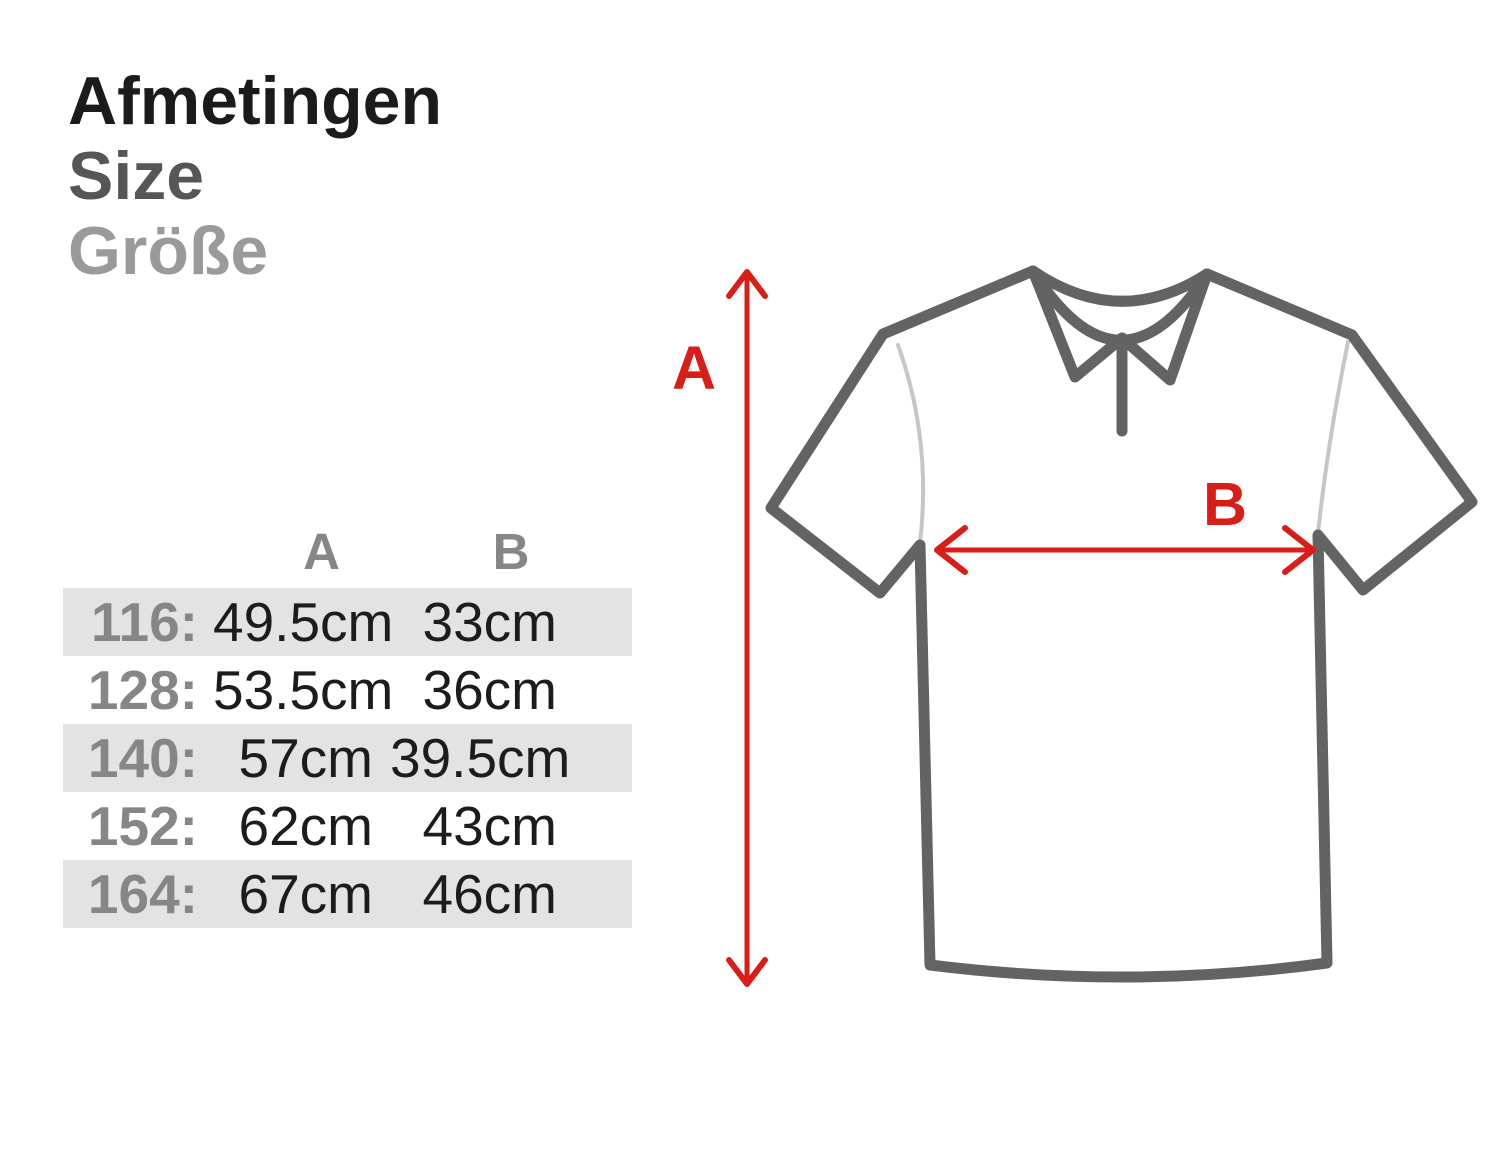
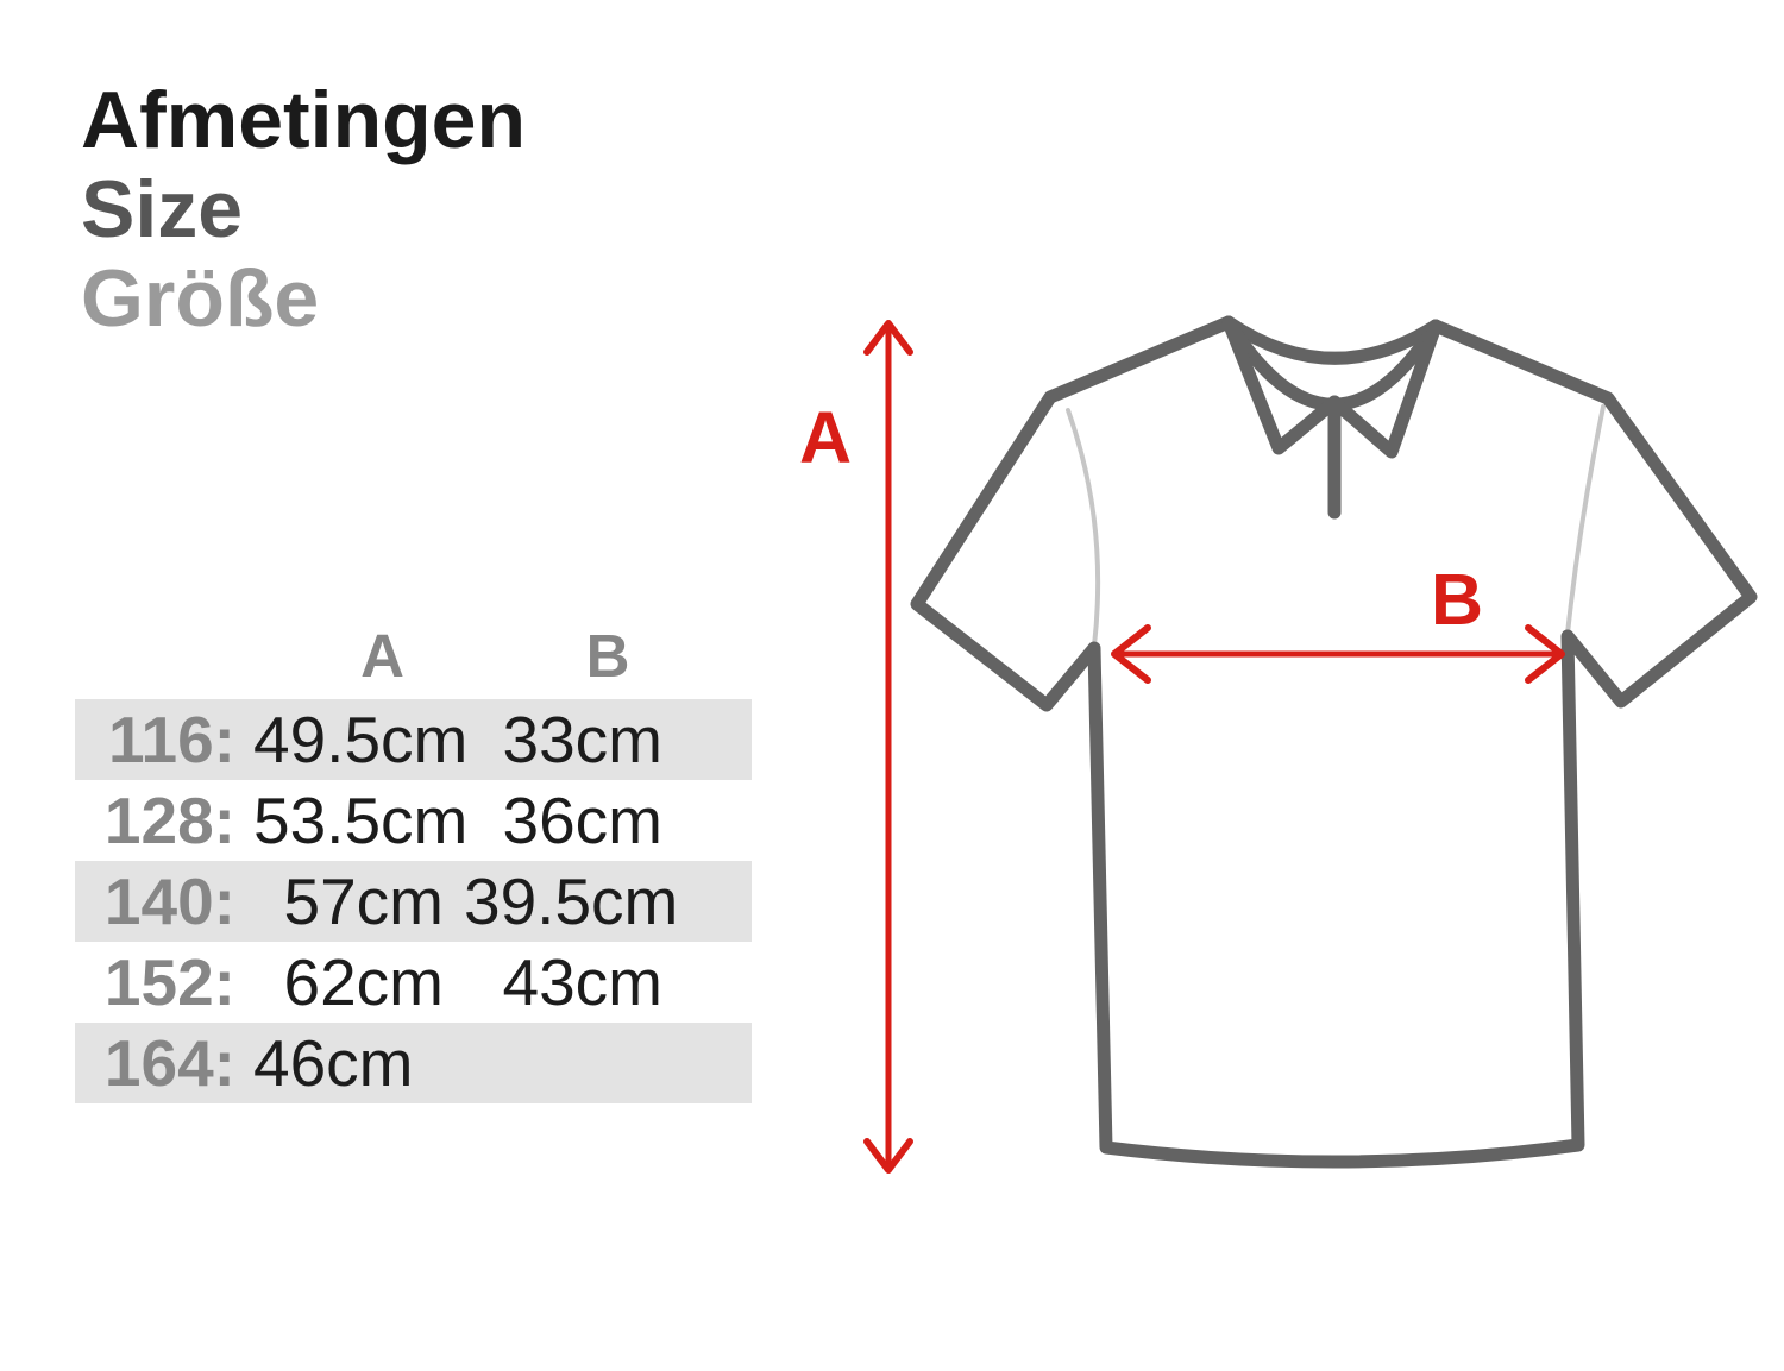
  Afmetingen
  Size
  Größe
  A
  B
  116:
  49.5cm
  33cm
  128:
  53.5cm
  36cm
  140:
  57cm
  39.5cm
  152:
  62cm
  43cm
  164:
- 67cm
  46cm
  A
  B
